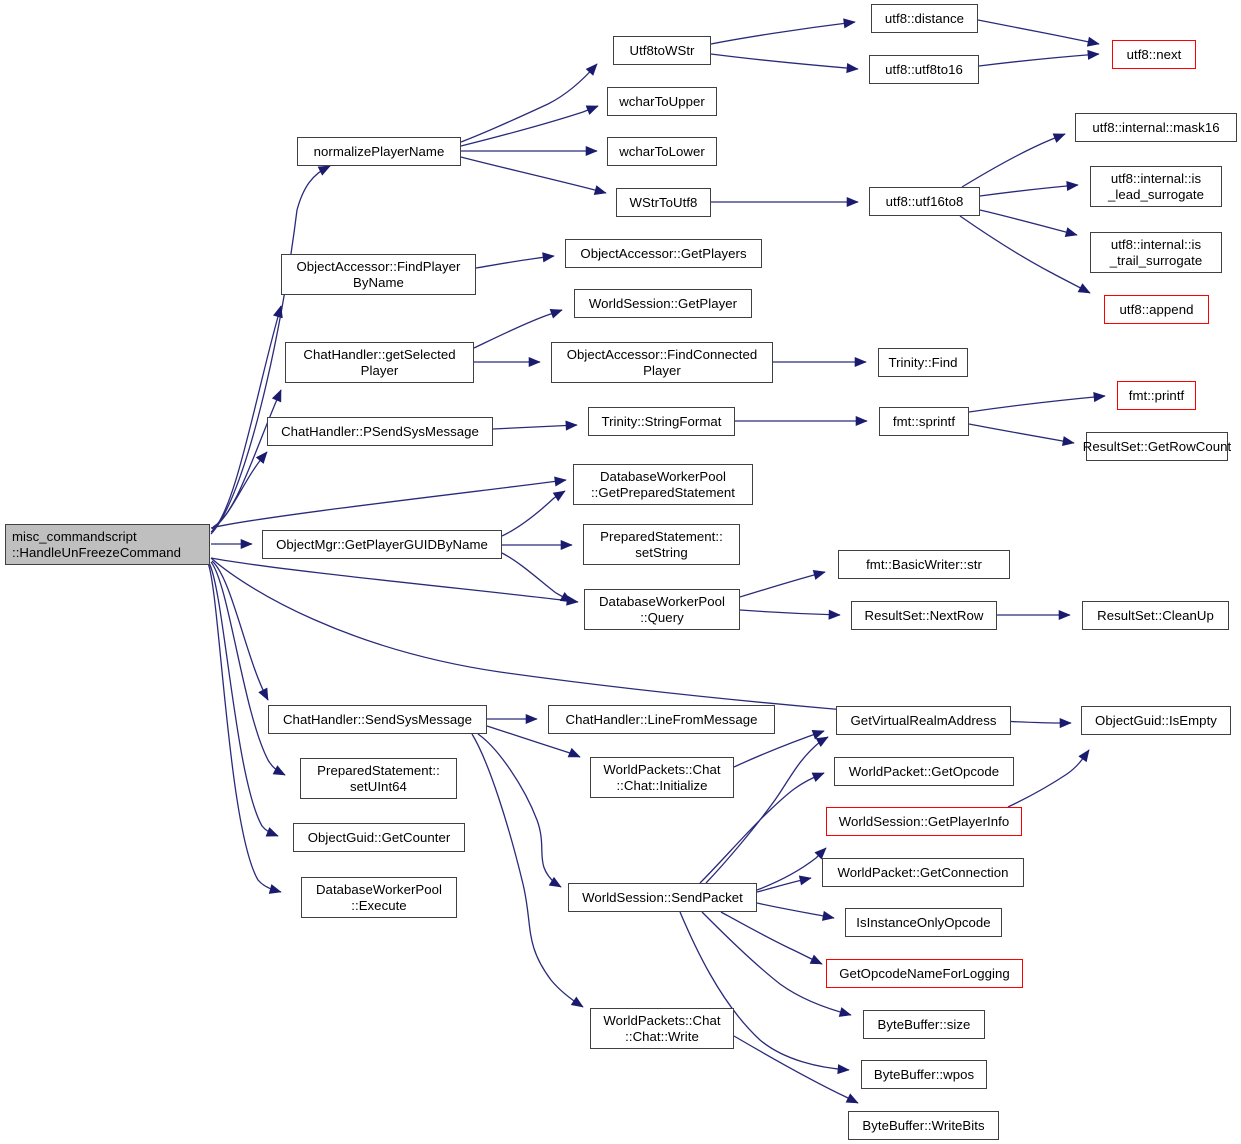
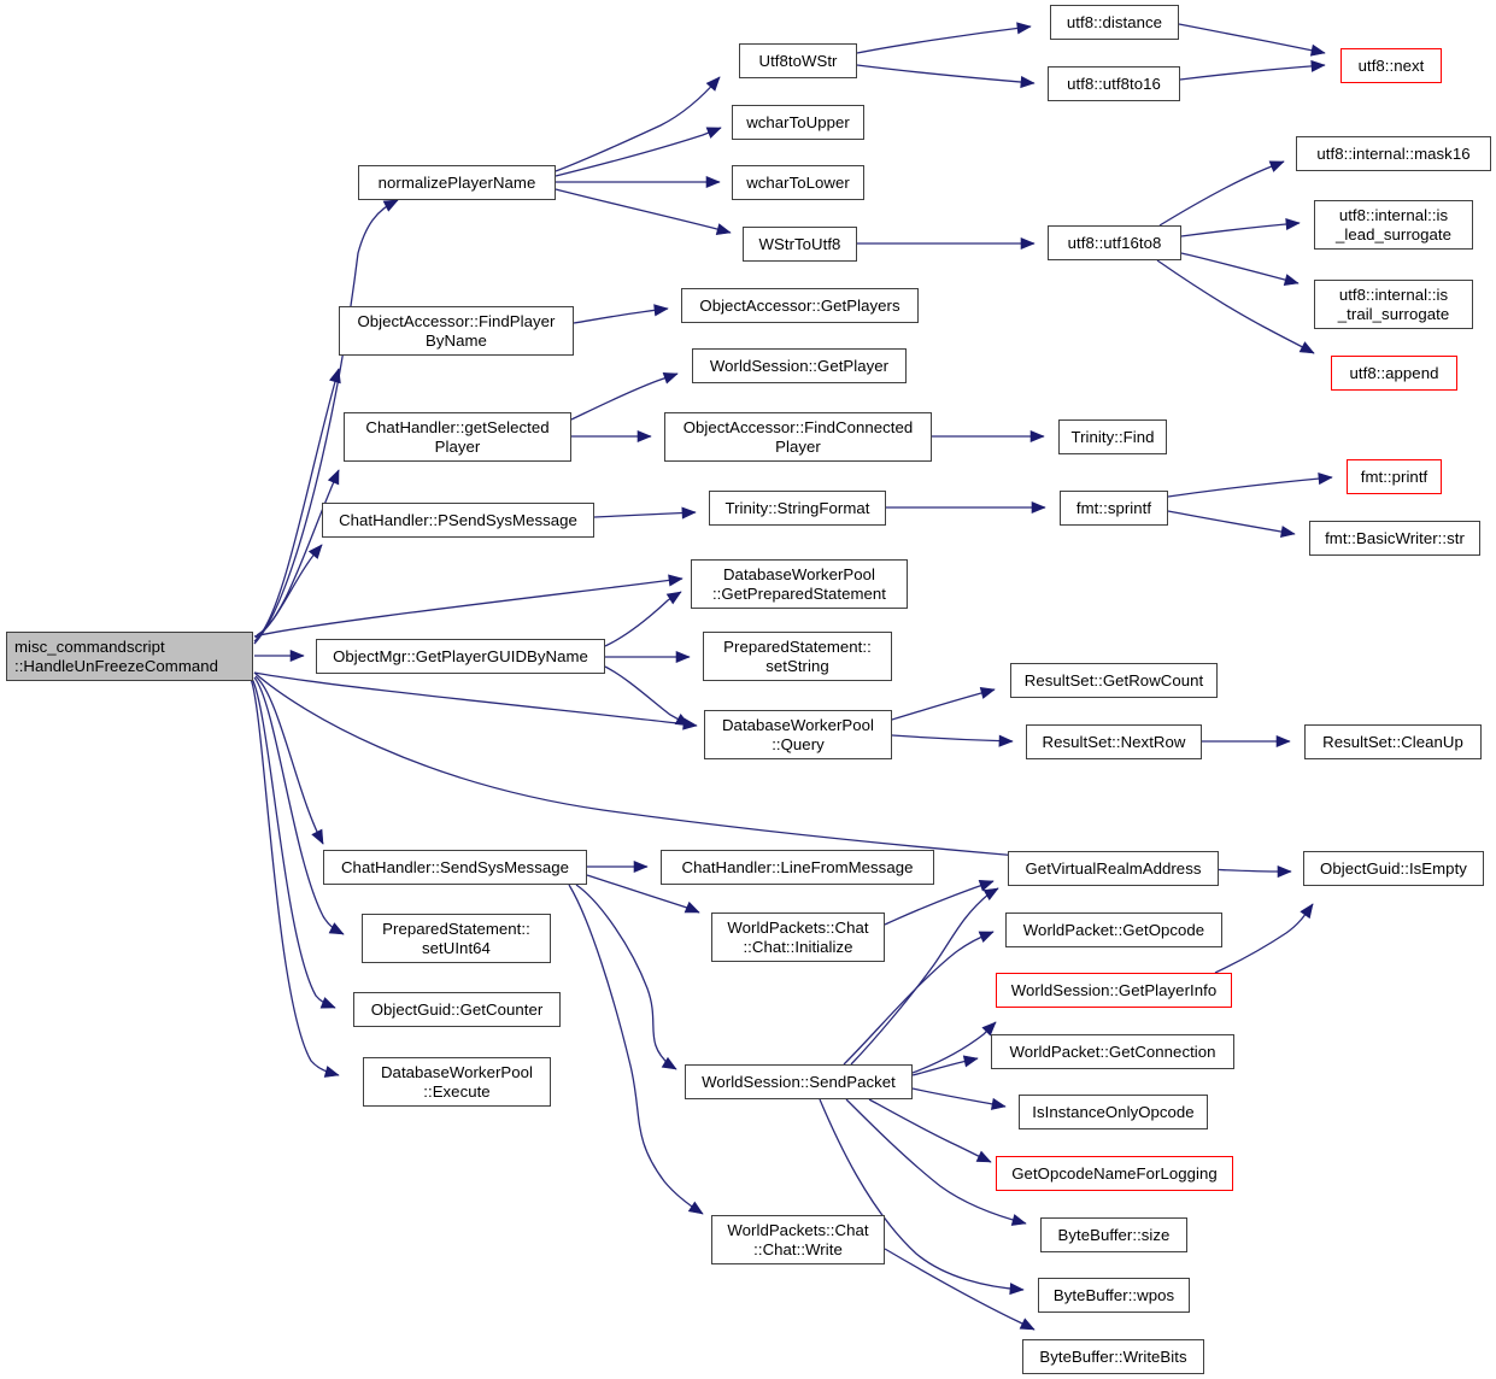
  misc_commandscript
  ::HandleUnFreezeCommand
  normalizePlayerName
  Utf8toWStr
  wcharToUpper
  wcharToLower
  WStrToUtf8
  utf8::distance
  utf8::utf8to16
  utf8::next
  utf8::utf16to8
  utf8::internal::mask16
  utf8::internal::is
  _lead_surrogate
  utf8::internal::is
  _trail_surrogate
  utf8::append
  ObjectAccessor::FindPlayer
  ByName
  ObjectAccessor::GetPlayers
  ChatHandler::getSelected
  Player
  WorldSession::GetPlayer
  ObjectAccessor::FindConnected
  Player
  Trinity::Find
  ChatHandler::PSendSysMessage
  Trinity::StringFormat
  fmt::sprintf
  fmt::printf
- ResultSet::GetRowCount
+ fmt::BasicWriter::str
  DatabaseWorkerPool
  ::GetPreparedStatement
  ObjectMgr::GetPlayerGUIDByName
  PreparedStatement::
  setString
  DatabaseWorkerPool
  ::Query
- fmt::BasicWriter::str
+ ResultSet::GetRowCount
  ResultSet::NextRow
  ResultSet::CleanUp
  ObjectGuid::IsEmpty
  ChatHandler::SendSysMessage
  ChatHandler::LineFromMessage
  WorldPackets::Chat
  ::Chat::Initialize
  GetVirtualRealmAddress
  WorldPacket::GetOpcode
  WorldSession::GetPlayerInfo
  WorldPacket::GetConnection
  IsInstanceOnlyOpcode
  GetOpcodeNameForLogging
  WorldSession::SendPacket
  PreparedStatement::
  setUInt64
  ObjectGuid::GetCounter
  DatabaseWorkerPool
  ::Execute
  WorldPackets::Chat
  ::Chat::Write
  ByteBuffer::size
  ByteBuffer::wpos
  ByteBuffer::WriteBits
